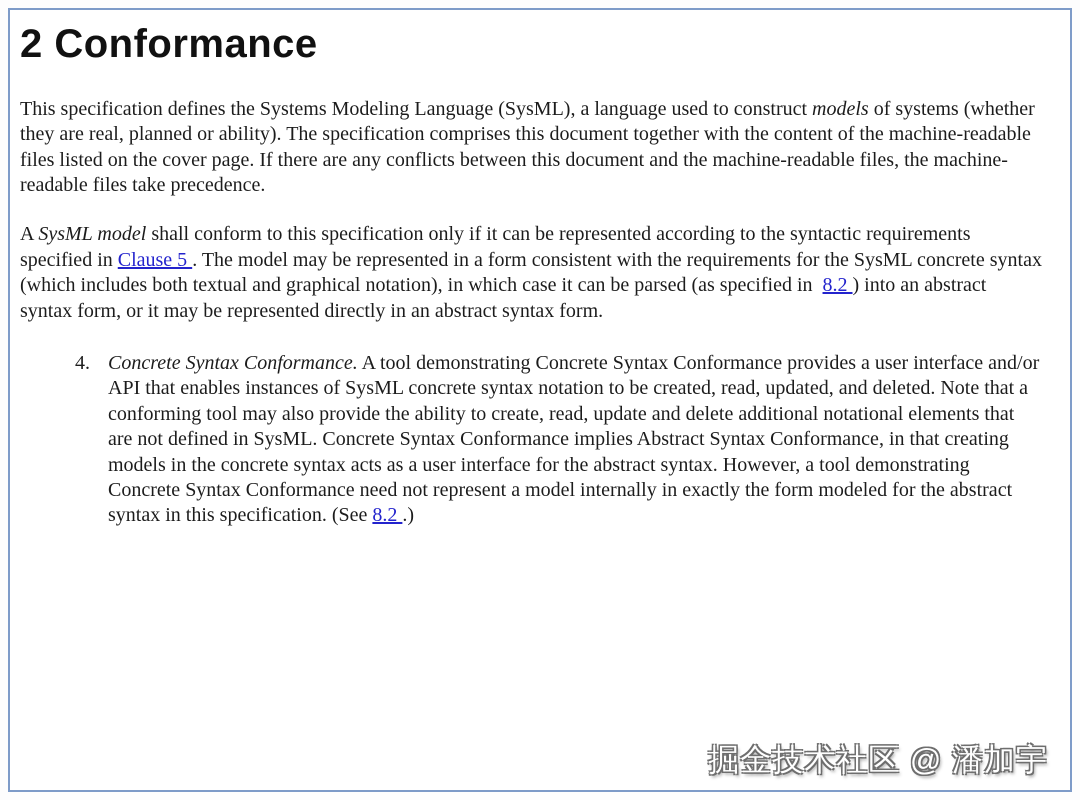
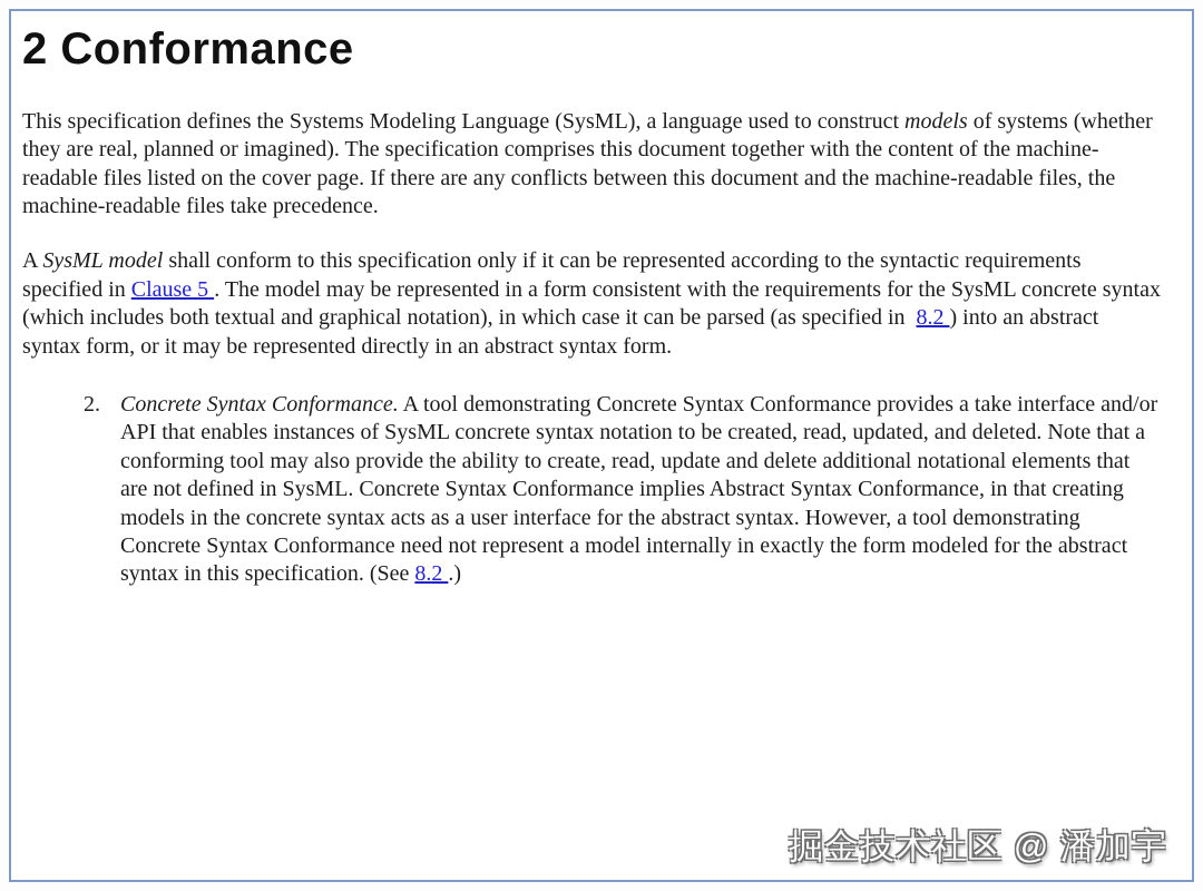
  2 Conformance
- This specification defines the Systems Modeling Language (SysML), a language used to construct models of systems (whether they are real, planned or ability). The specification comprises this document together with the content of the machine-readable files listed on the cover page. If there are any conflicts between this document and the machine-readable files, the machine-readable files take precedence.
+ This specification defines the Systems Modeling Language (SysML), a language used to construct models of systems (whether they are real, planned or imagined). The specification comprises this document together with the content of the machine-readable files listed on the cover page. If there are any conflicts between this document and the machine-readable files, the machine-readable files take precedence.
  A SysML model shall conform to this specification only if it can be represented according to the syntactic requirements specified in Clause 5 . The model may be represented in a form consistent with the requirements for the SysML concrete syntax (which includes both textual and graphical notation), in which case it can be parsed (as specified in 8.2 ) into an abstract syntax form, or it may be represented directly in an abstract syntax form.
- 4.
+ 2.
- Concrete Syntax Conformance. A tool demonstrating Concrete Syntax Conformance provides a user interface and/or API that enables instances of SysML concrete syntax notation to be created, read, updated, and deleted. Note that a conforming tool may also provide the ability to create, read, update and delete additional notational elements that are not defined in SysML. Concrete Syntax Conformance implies Abstract Syntax Conformance, in that creating models in the concrete syntax acts as a user interface for the abstract syntax. However, a tool demonstrating Concrete Syntax Conformance need not represent a model internally in exactly the form modeled for the abstract syntax in this specification. (See 8.2 .)
+ Concrete Syntax Conformance. A tool demonstrating Concrete Syntax Conformance provides a take interface and/or API that enables instances of SysML concrete syntax notation to be created, read, updated, and deleted. Note that a conforming tool may also provide the ability to create, read, update and delete additional notational elements that are not defined in SysML. Concrete Syntax Conformance implies Abstract Syntax Conformance, in that creating models in the concrete syntax acts as a user interface for the abstract syntax. However, a tool demonstrating Concrete Syntax Conformance need not represent a model internally in exactly the form modeled for the abstract syntax in this specification. (See 8.2 .)
  掘金技术社区 @ 潘加宇
